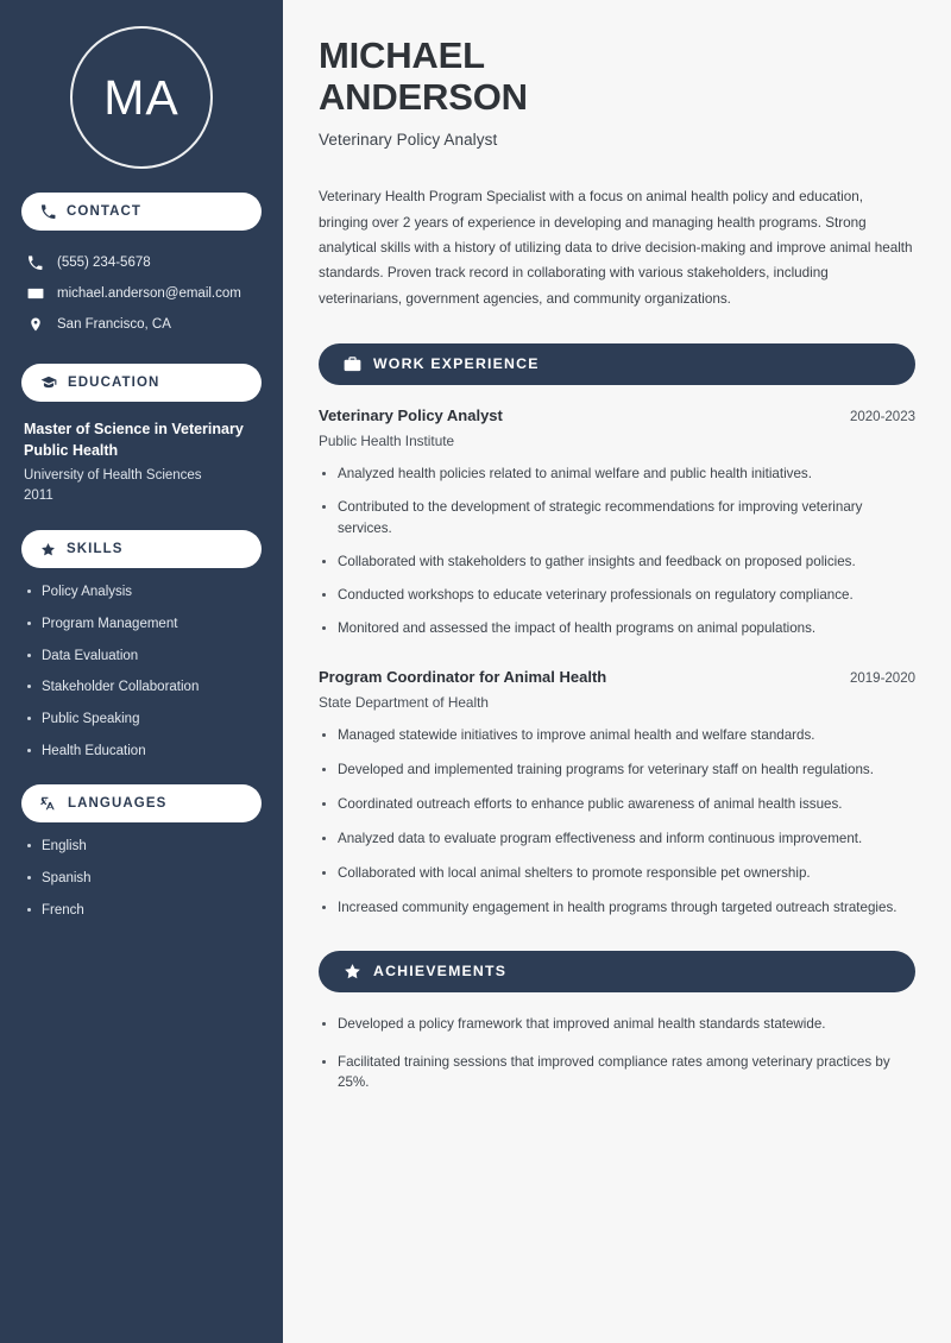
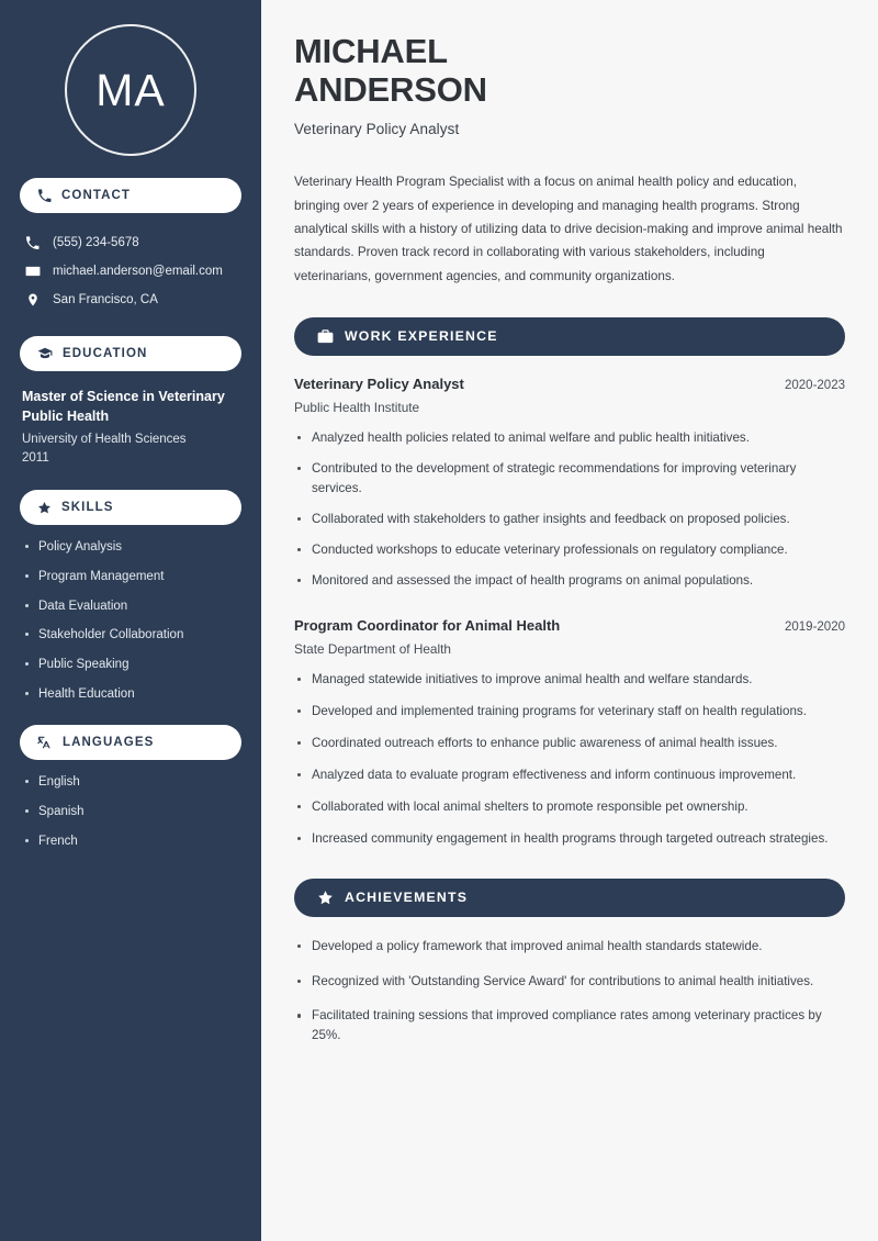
  MA
  CONTACT
  (555) 234-5678
  michael.anderson@email.com
  San Francisco, CA
  EDUCATION
  Master of Science in Veterinary Public Health
  University of Health Sciences
  2011
  SKILLS
  Policy Analysis
  Program Management
  Data Evaluation
  Stakeholder Collaboration
  Public Speaking
  Health Education
  LANGUAGES
  English
  Spanish
  French
  MICHAEL
  ANDERSON
  Veterinary Policy Analyst
  Veterinary Health Program Specialist with a focus on animal health policy and education, bringing over 2 years of experience in developing and managing health programs. Strong analytical skills with a history of utilizing data to drive decision-making and improve animal health standards. Proven track record in collaborating with various stakeholders, including veterinarians, government agencies, and community organizations.
  WORK EXPERIENCE
  Veterinary Policy Analyst
  2020-2023
  Public Health Institute
  Analyzed health policies related to animal welfare and public health initiatives.
  Contributed to the development of strategic recommendations for improving veterinary services.
  Collaborated with stakeholders to gather insights and feedback on proposed policies.
  Conducted workshops to educate veterinary professionals on regulatory compliance.
  Monitored and assessed the impact of health programs on animal populations.
  Program Coordinator for Animal Health
  2019-2020
  State Department of Health
  Managed statewide initiatives to improve animal health and welfare standards.
  Developed and implemented training programs for veterinary staff on health regulations.
  Coordinated outreach efforts to enhance public awareness of animal health issues.
  Analyzed data to evaluate program effectiveness and inform continuous improvement.
  Collaborated with local animal shelters to promote responsible pet ownership.
  Increased community engagement in health programs through targeted outreach strategies.
  ACHIEVEMENTS
  Developed a policy framework that improved animal health standards statewide.
+ Recognized with 'Outstanding Service Award' for contributions to animal health initiatives.
  Facilitated training sessions that improved compliance rates among veterinary practices by 25%.
